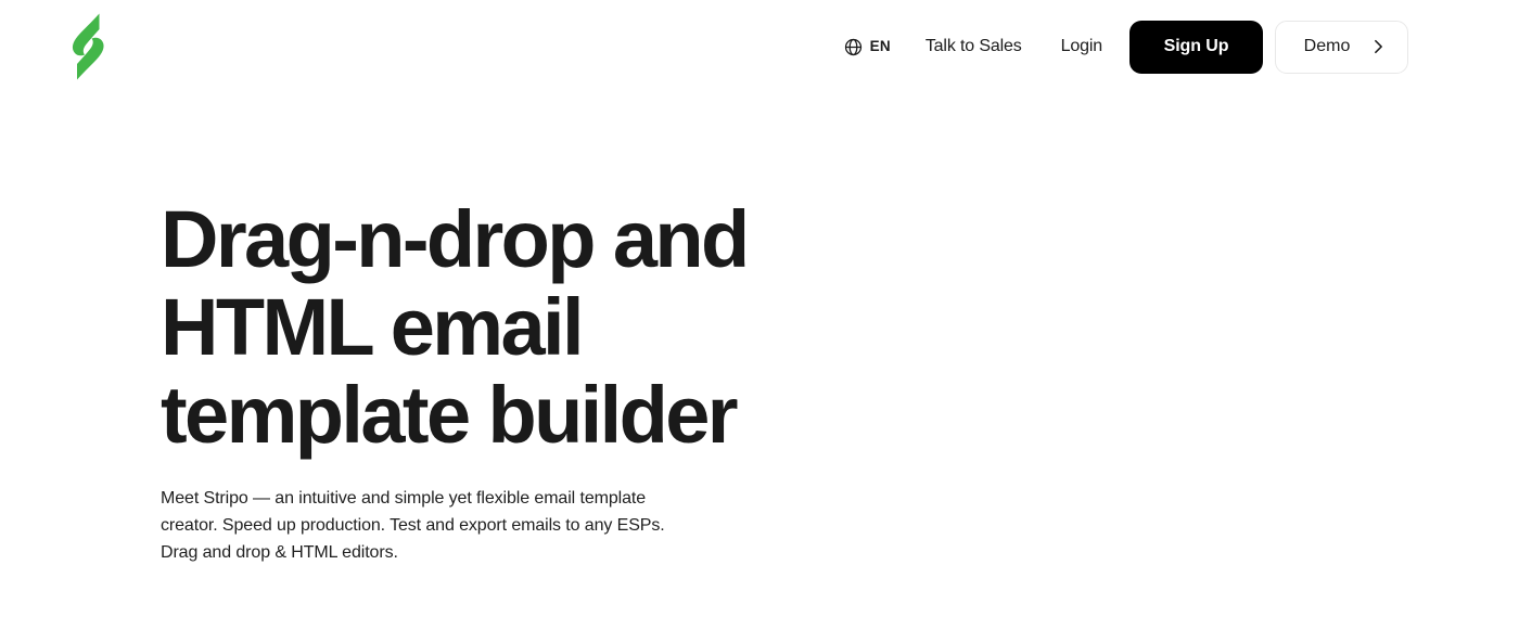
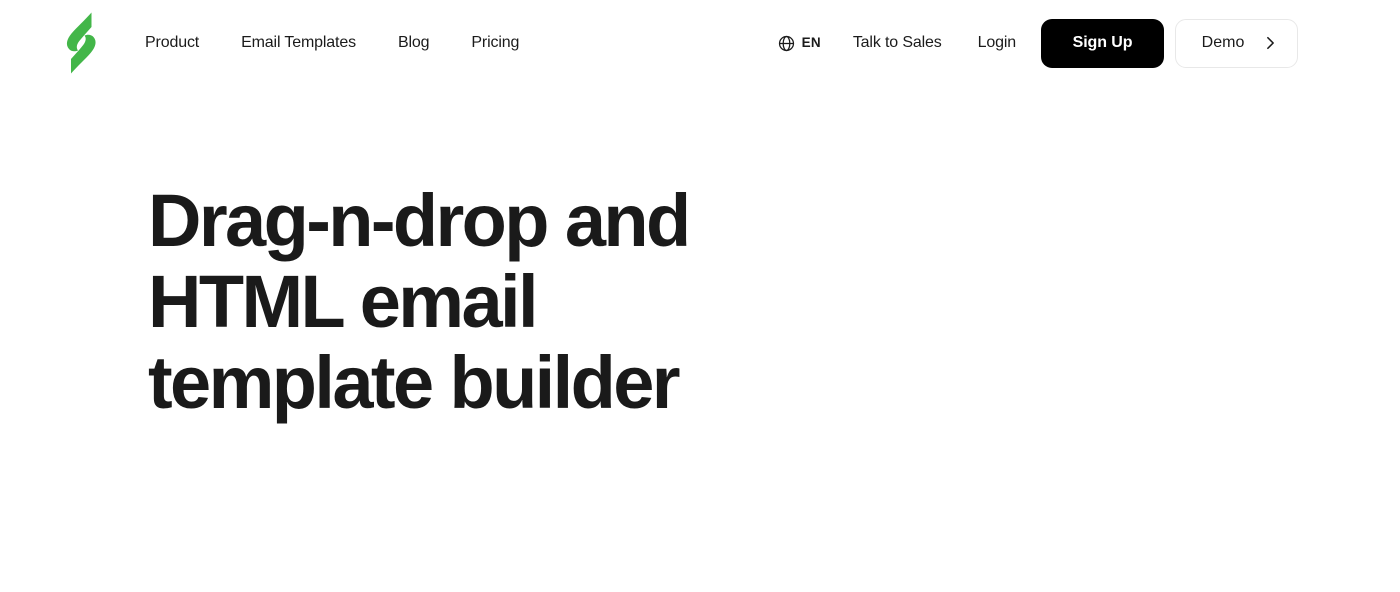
+ Product
+ Email Templates
+ Blog
+ Pricing
  EN
  Talk to Sales
  Login
  Sign Up
  Demo
  Drag-n-drop and
  HTML email
  template builder
- Meet Stripo — an intuitive and simple yet flexible email template
- creator. Speed up production. Test and export emails to any ESPs.
- Drag and drop & HTML editors.
